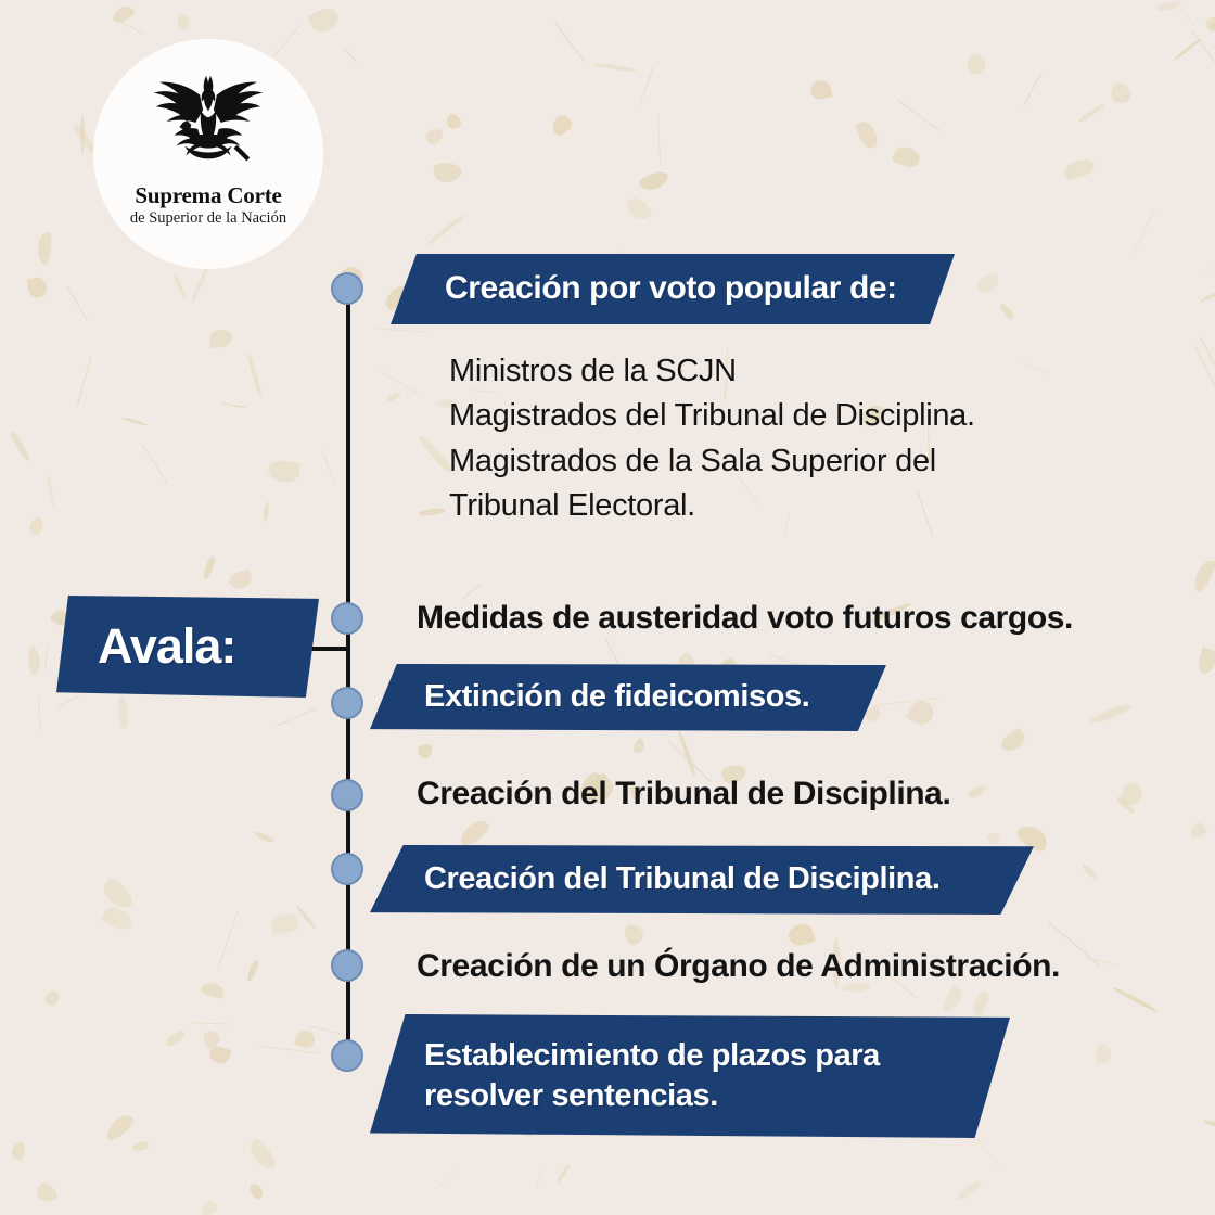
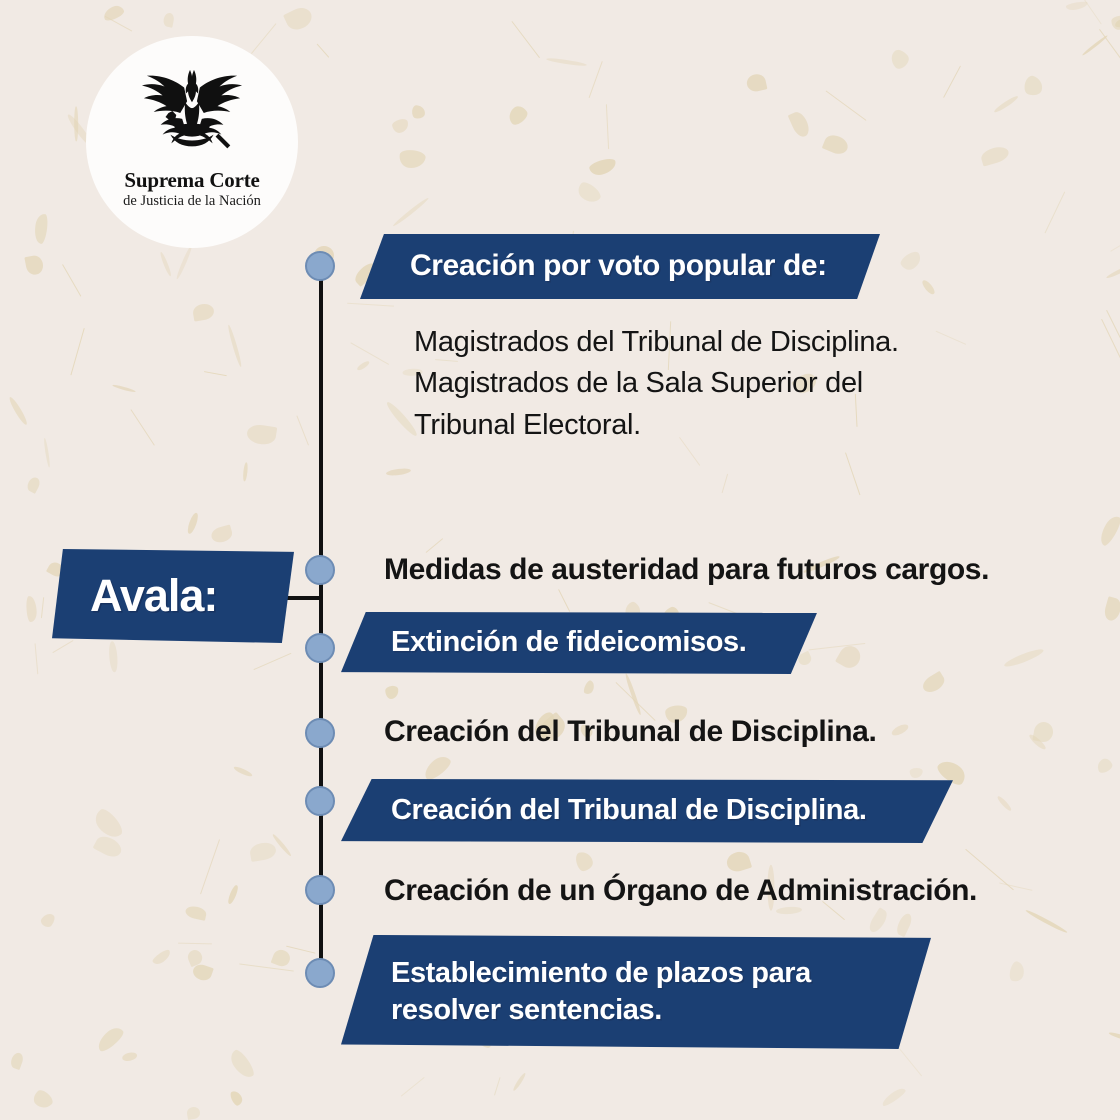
  Suprema Corte
- de Superior de la Nación
+ de Justicia de la Nación
  Avala:
  Creación por voto popular de:
- Ministros de la SCJN
  Magistrados del Tribunal de Disciplina.
  Magistrados de la Sala Superior del
  Tribunal Electoral.
- Medidas de austeridad voto futuros cargos.
+ Medidas de austeridad para futuros cargos.
  Extinción de fideicomisos.
  Creación del Tribunal de Disciplina.
  Creación del Tribunal de Disciplina.
  Creación de un Órgano de Administración.
  Establecimiento de plazos para
  resolver sentencias.
